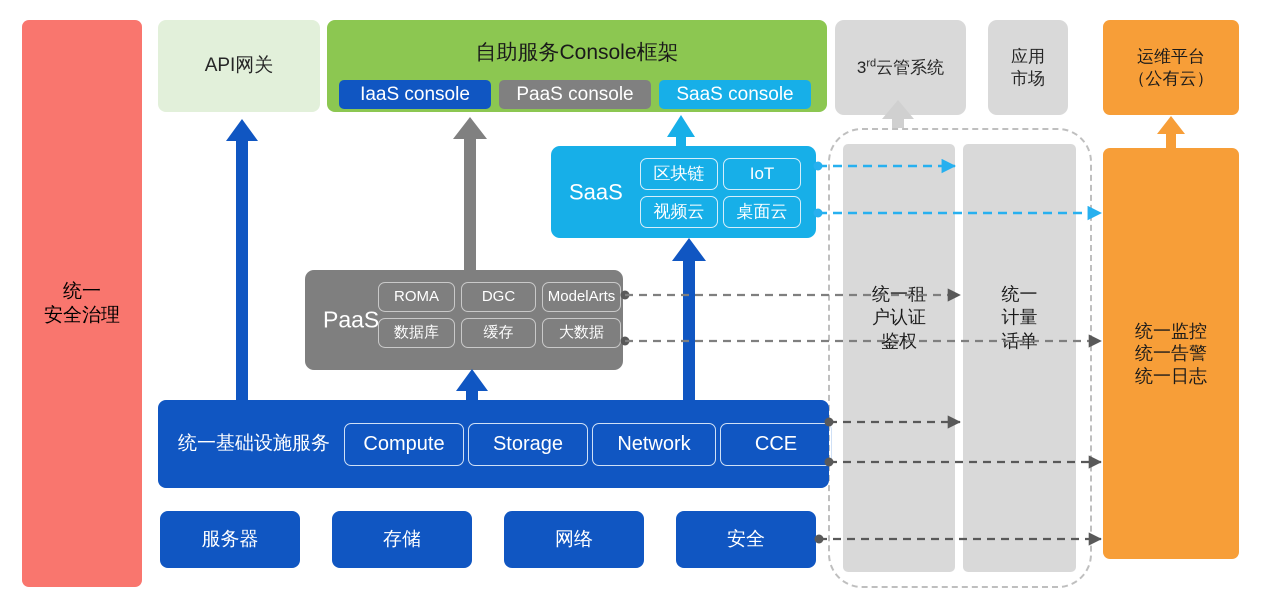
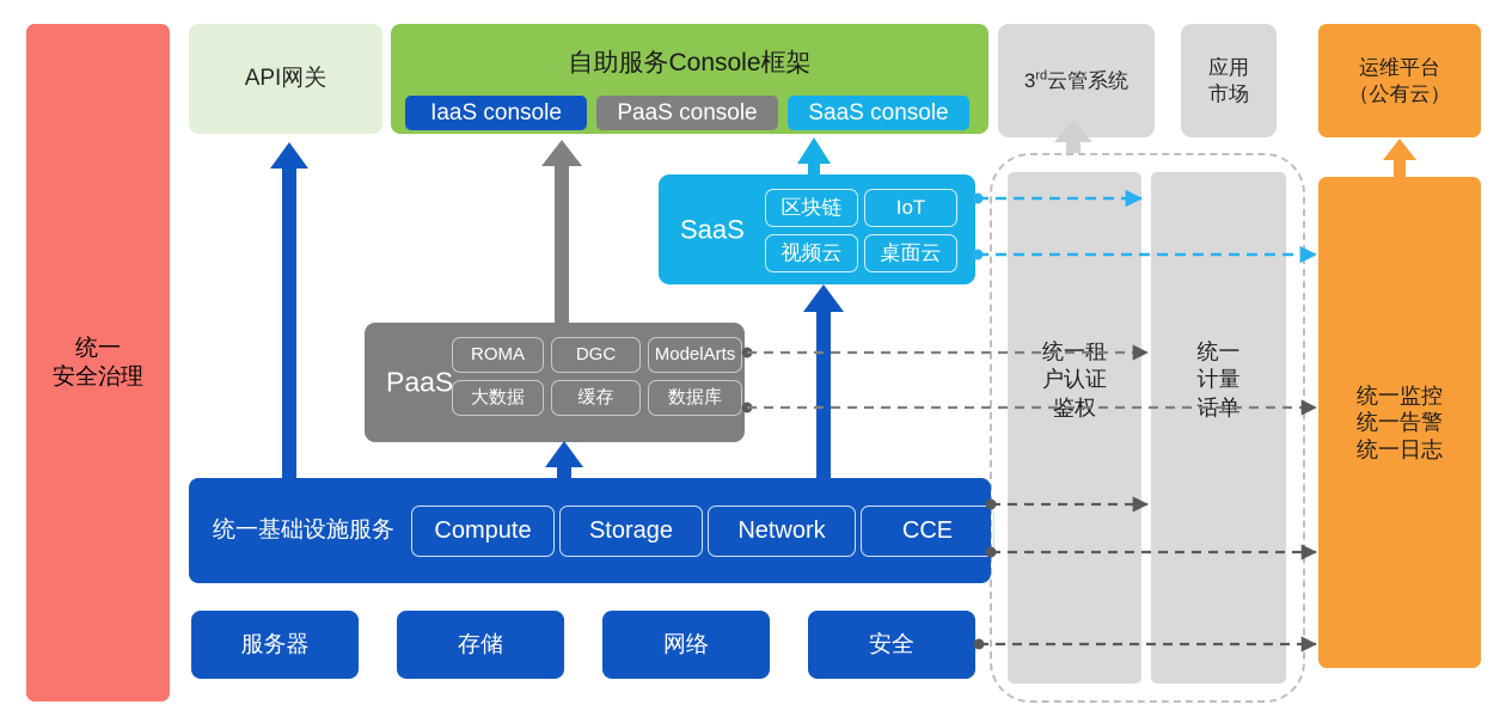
  统一
  安全治理
  API网关
  自助服务Console框架
  IaaS console
  PaaS console
  SaaS console
  3rd云管系统
  应用
  市场
  运维平台
  （公有云）
  统一监控
  统一告警
  统一日志
  户认证
  统一
  计量
  SaaS
  区块链
  IoT
  视频云
  桌面云
  PaaS
  ROMA
  DGC
  ModelArts
- 数据库
+ 大数据
  缓存
- 大数据
+ 数据库
  统一基础设施服务
  Compute
  Storage
  Network
  CCE
  服务器
  存储
  网络
  安全
